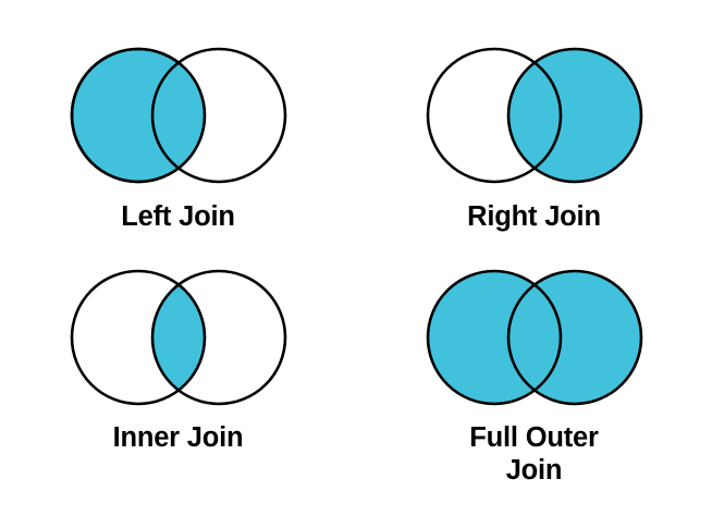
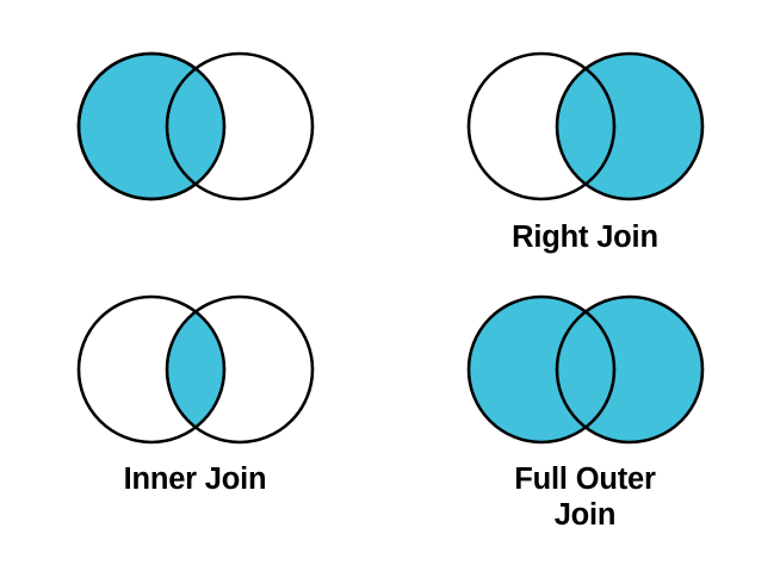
- Left Join
  Right Join
  Inner Join
  Full Outer
  Join
